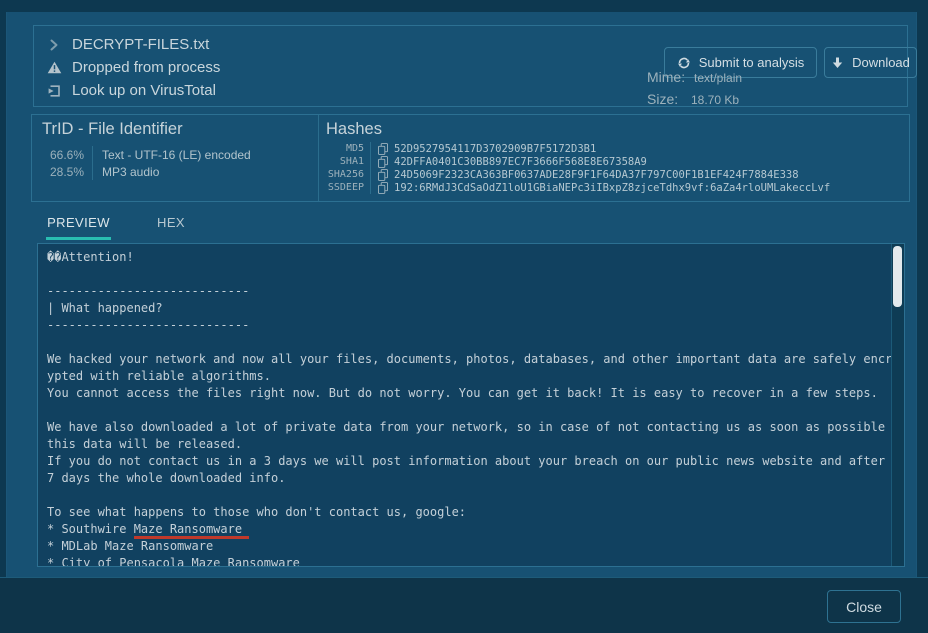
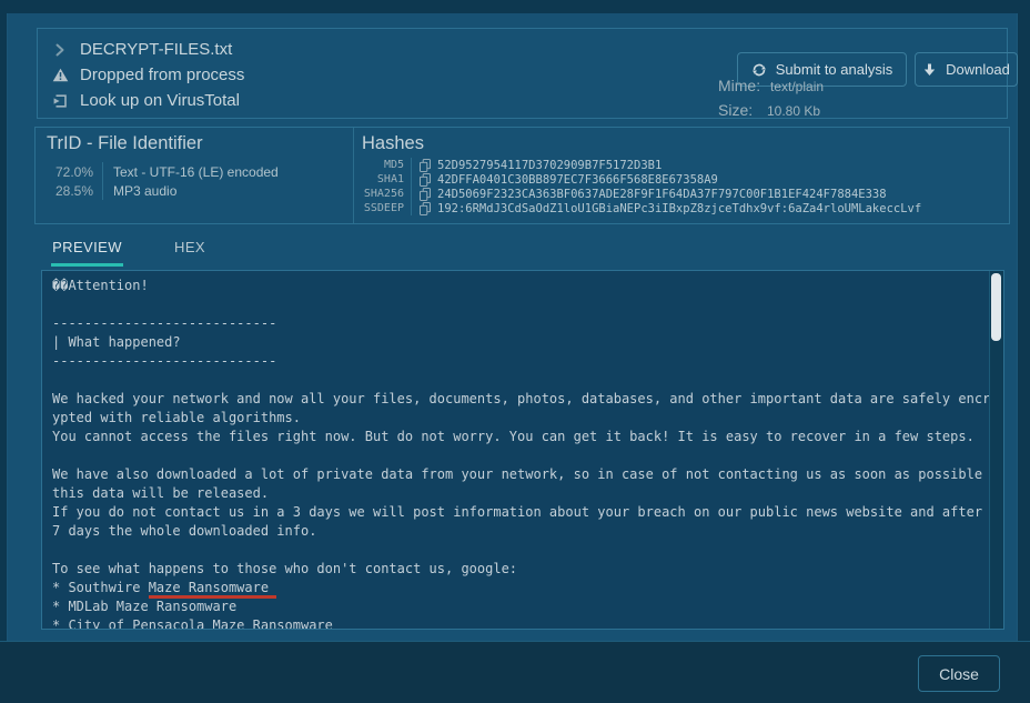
  DECRYPT-FILES.txt
  Dropped from process
  Look up on VirusTotal
  Submit to analysis
  Download
  Mime:
  text/plain
  Size:
- 18.70 Kb
+ 10.80 Kb
  TrID - File Identifier
- 66.6%
+ 72.0%
  Text - UTF-16 (LE) encoded
  28.5%
  MP3 audio
  Hashes
  MD5
  52D9527954117D3702909B7F5172D3B1
  SHA1
  42DFFA0401C30BB897EC7F3666F568E8E67358A9
  SHA256
  24D5069F2323CA363BF0637ADE28F9F1F64DA37F797C00F1B1EF424F7884E338
  SSDEEP
  192:6RMdJ3CdSaOdZ1loU1GBiaNEPc3iIBxpZ8zjceTdhx9vf:6aZa4rloUMLakeccLvf
  PREVIEW
  HEX
  ��Attention!
  ----------------------------
  | What happened?
  ----------------------------
  We hacked your network and now all your files, documents, photos, databases, and other important data are safely encrypted with reliable algorithms.
  You cannot access the files right now. But do not worry. You can get it back! It is easy to recover in a few steps.
  We have also downloaded a lot of private data from your network, so in case of not contacting us as soon as possible this data will be released.
  If you do not contact us in a 3 days we will post information about your breach on our public news website and after 7 days the whole downloaded info.
  To see what happens to those who don't contact us, google:
  * Southwire Maze Ransomware
  * MDLab Maze Ransomware
  * City of Pensacola Maze Ransomware
  Close
